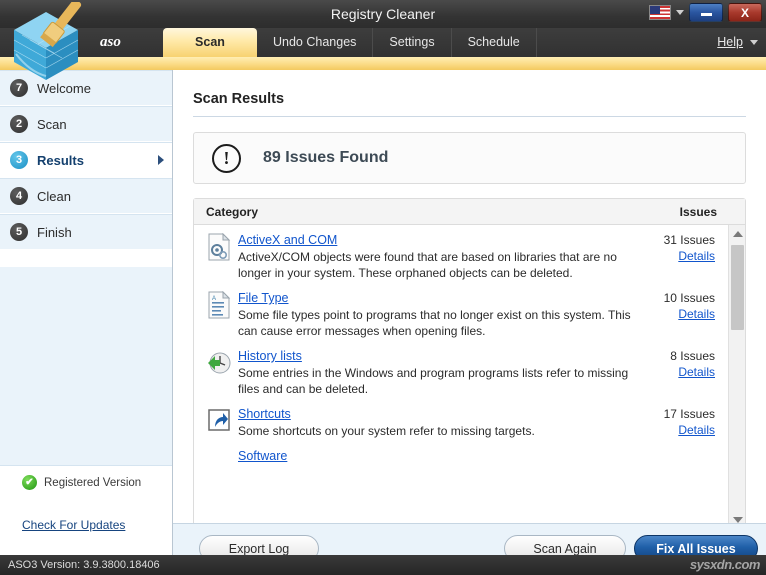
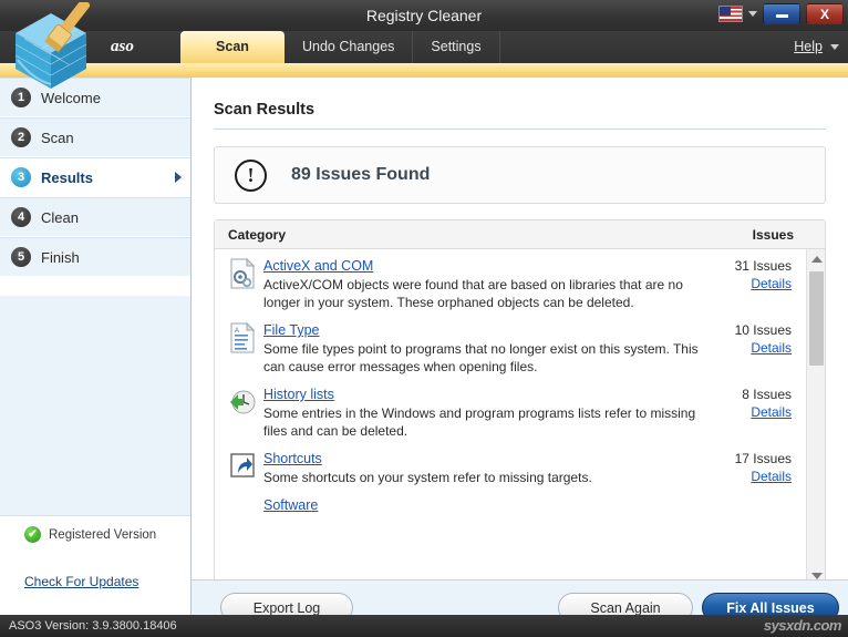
  Registry Cleaner
  X
  aso
  Scan
  Undo Changes
  Settings
- Schedule
  Help
- 7
+ 1
  Welcome
  2
  Scan
  3
  Results
  4
  Clean
  5
  Finish
  ✔
  Registered Version
  Check For Updates
  Scan Results
  !
  89 Issues Found
  Category
  Issues
  ActiveX and COM
  ActiveX/COM objects were found that are based on libraries that are no longer in your system. These orphaned objects can be deleted.
  31 Issues
  Details
  File Type
  Some file types point to programs that no longer exist on this system. This can cause error messages when opening files.
  10 Issues
  Details
  History lists
  Some entries in the Windows and program programs lists refer to missing files and can be deleted.
  8 Issues
  Details
  Shortcuts
  Some shortcuts on your system refer to missing targets.
  17 Issues
  Details
  Software
  Export Log
  Scan Again
  Fix All Issues
  ASO3 Version: 3.9.3800.18406
  sysxdn.com
